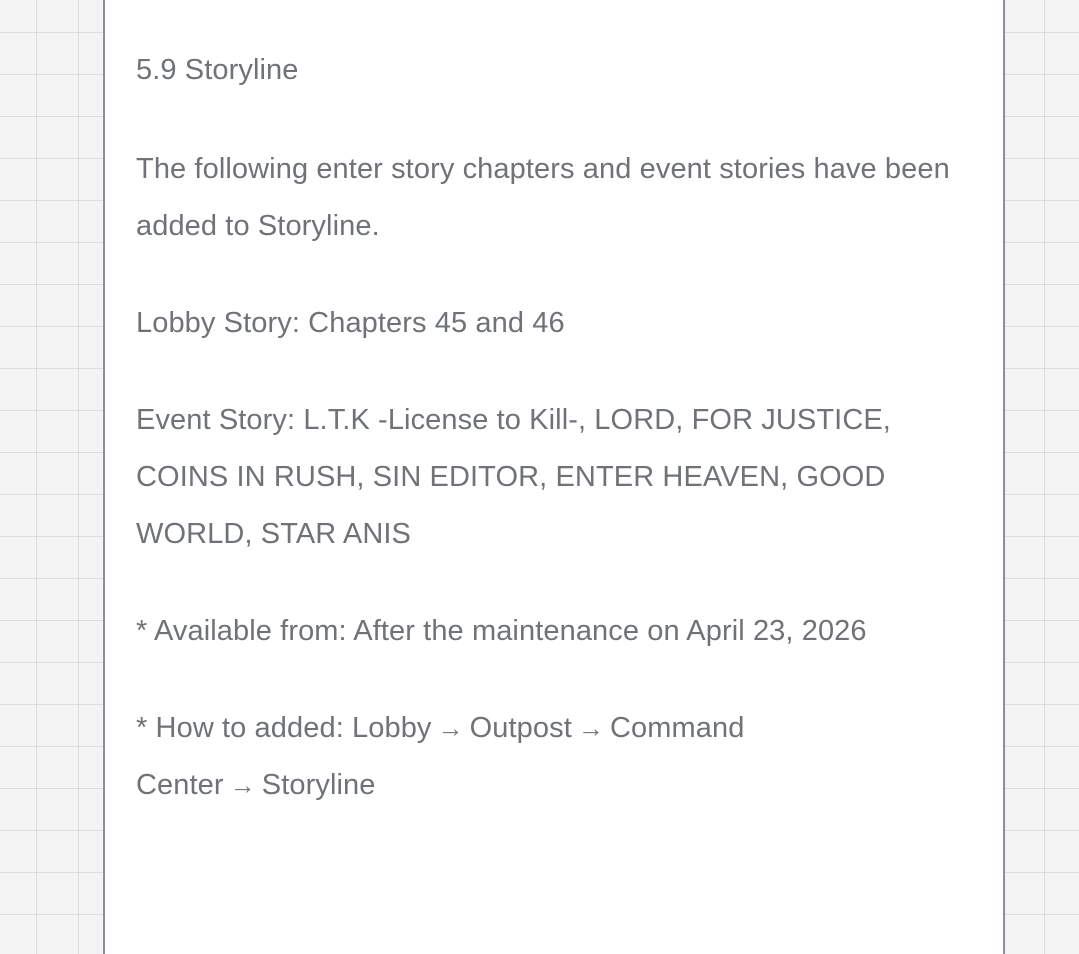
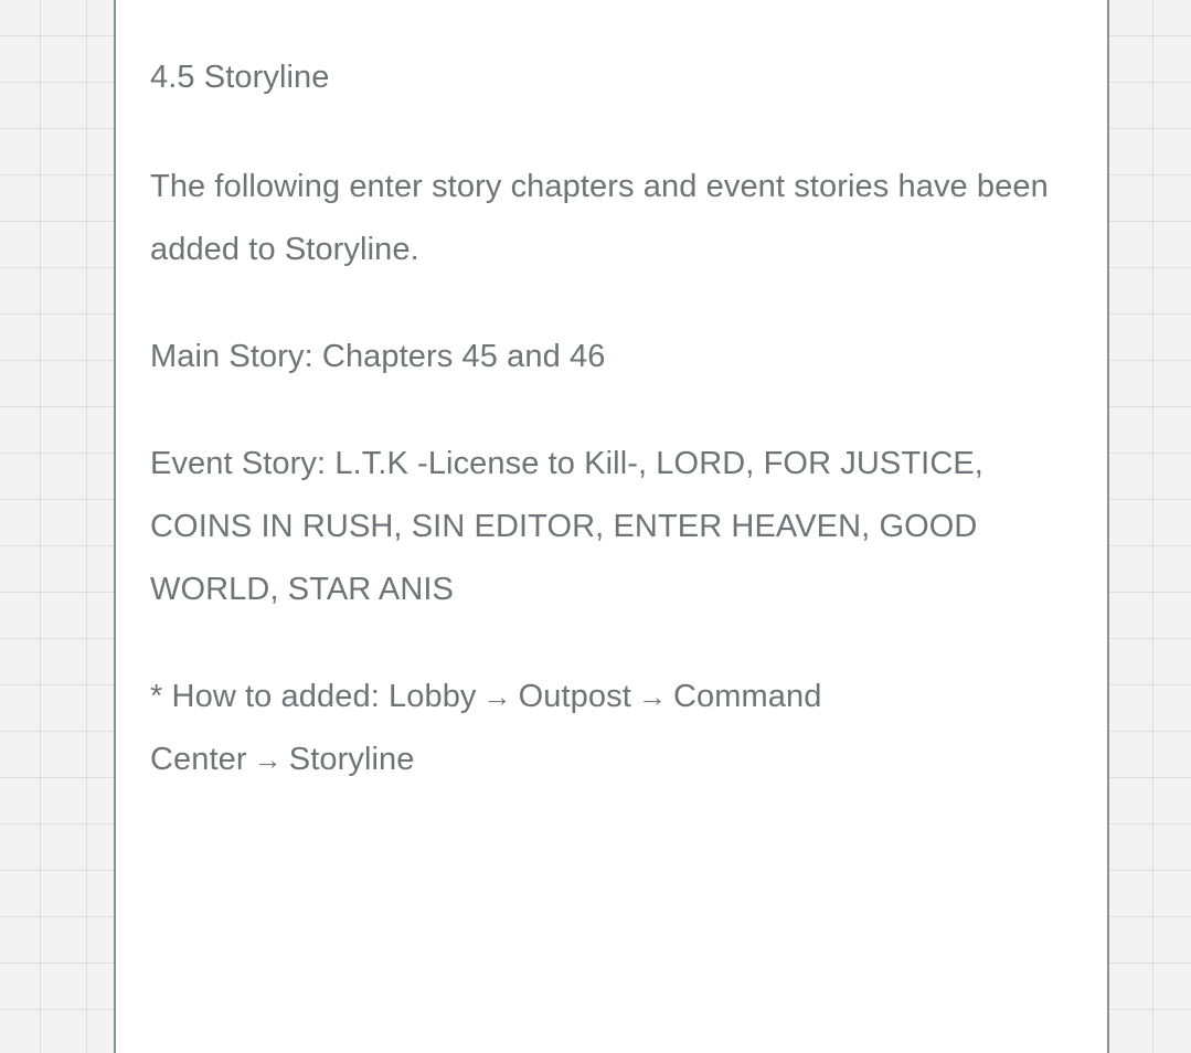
- 5.9 Storyline
+ 4.5 Storyline
  The following enter story chapters and event stories have been added to Storyline.
- Lobby Story: Chapters 45 and 46
+ Main Story: Chapters 45 and 46
  Event Story: L.T.K -License to Kill-, LORD, FOR JUSTICE, COINS IN RUSH, SIN EDITOR, ENTER HEAVEN, GOOD WORLD, STAR ANIS
- * Available from: After the maintenance on April 23, 2026
  * How to added: Lobby → Outpost → Command Center → Storyline
